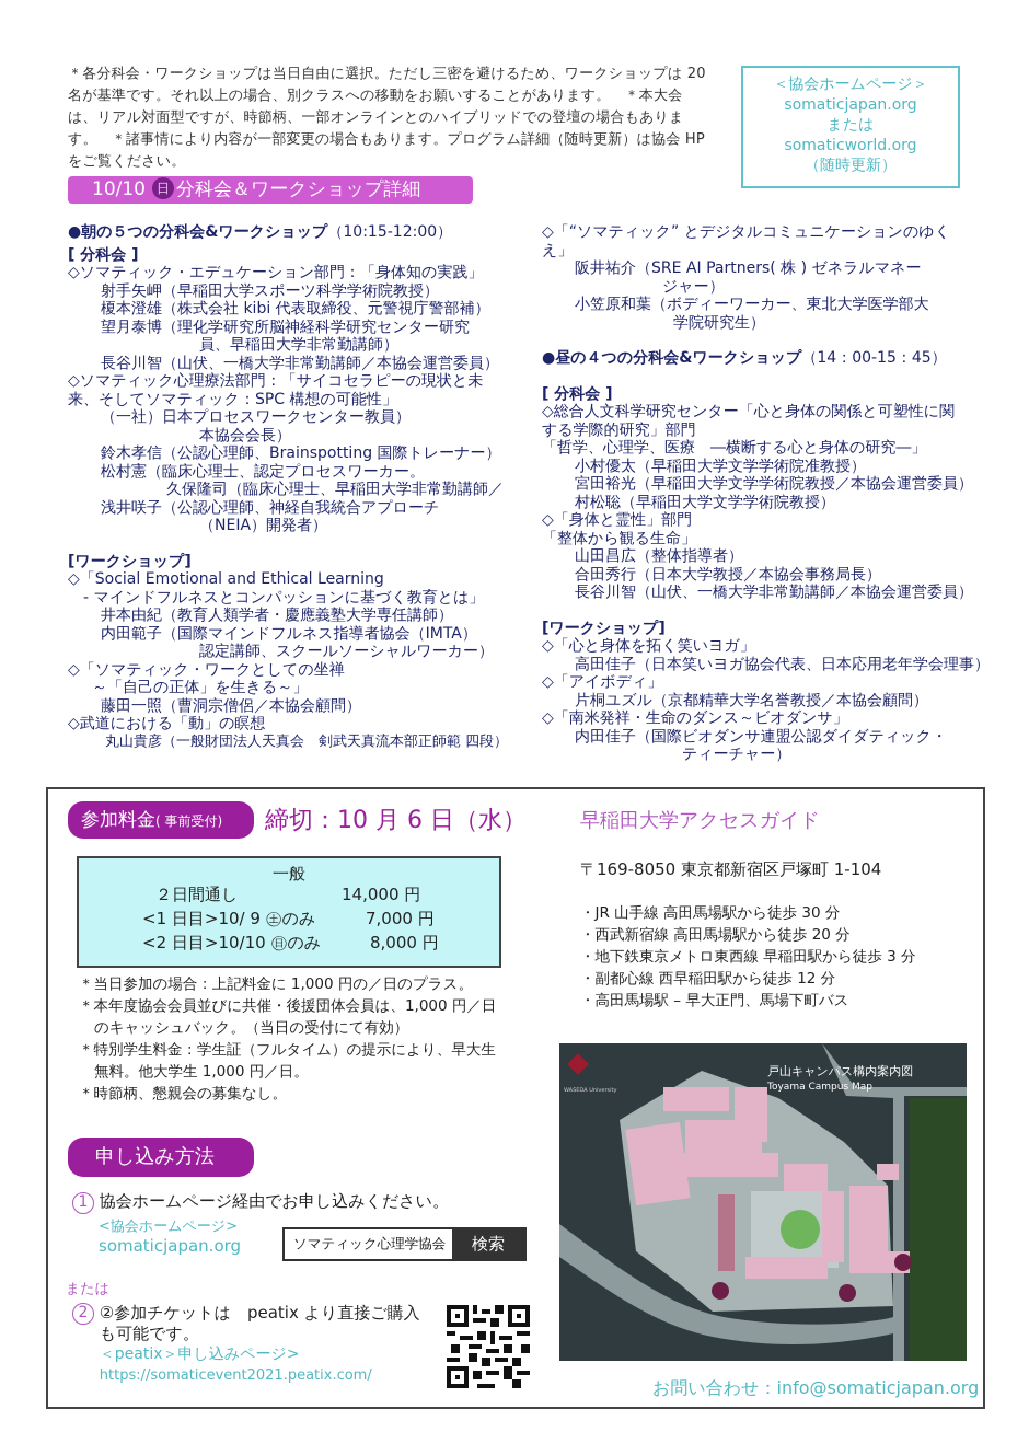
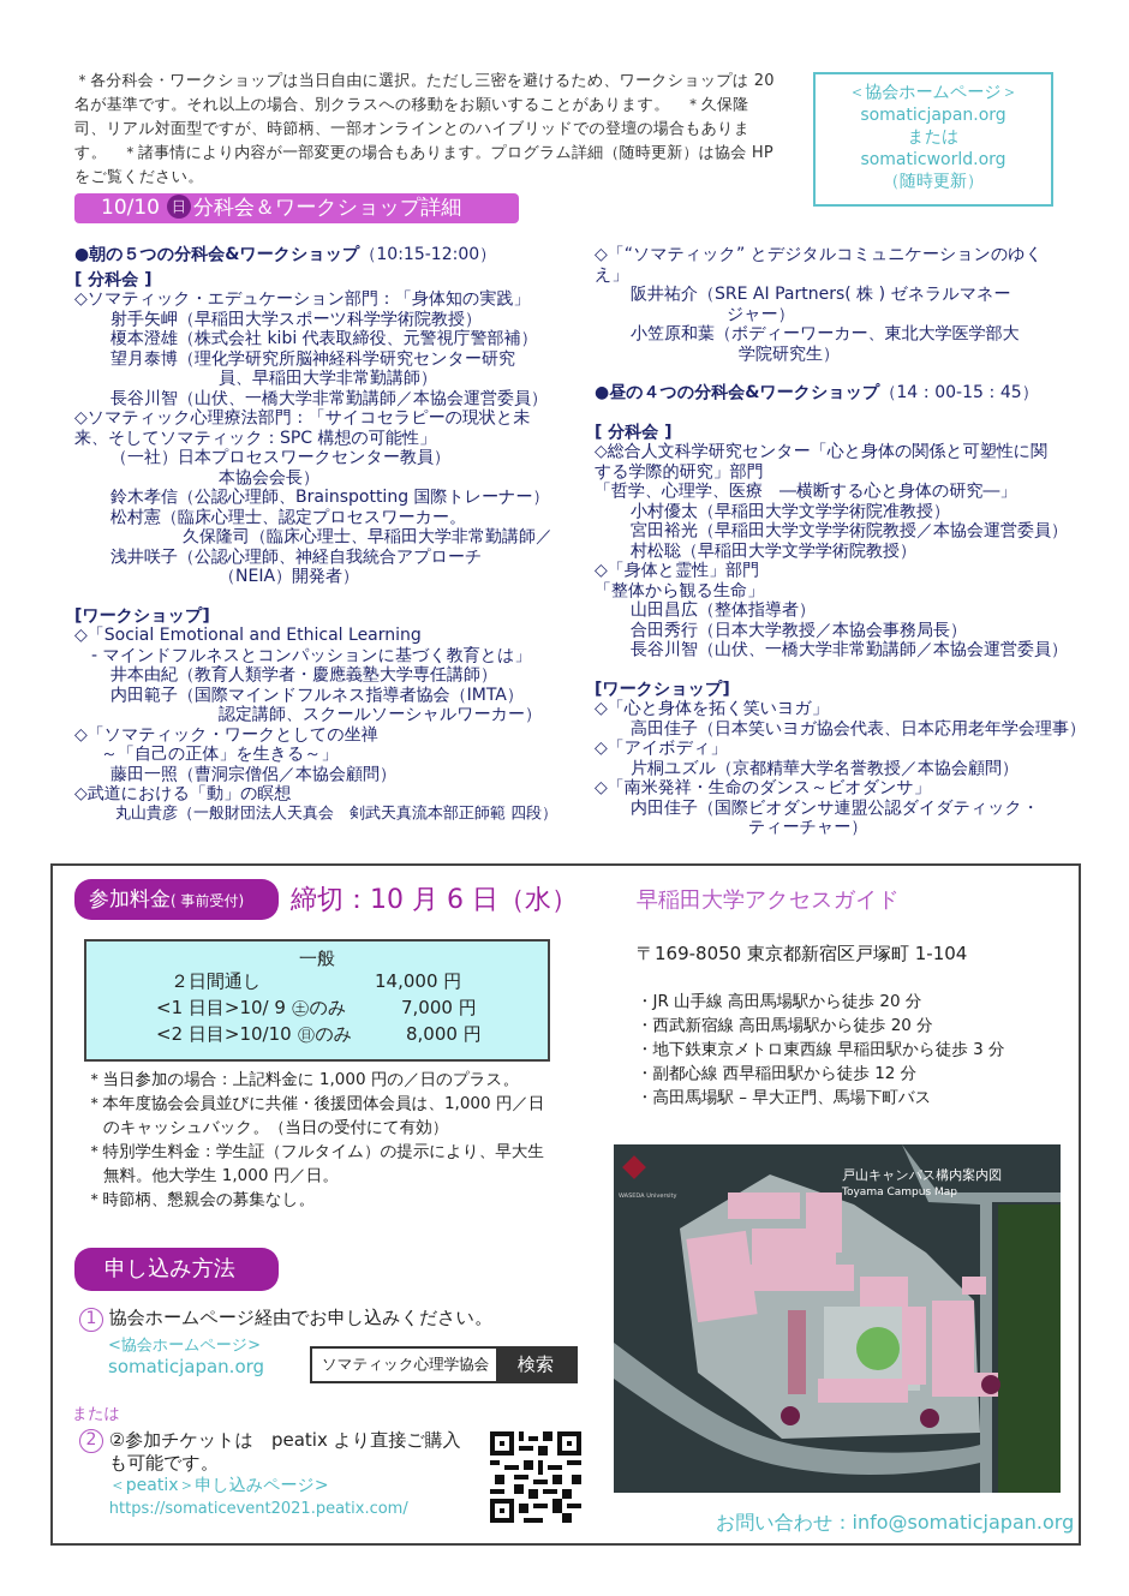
- ＊各分科会・ワークショップは当日自由に選択。ただし三密を避けるため、ワークショップは 20 名が基準です。それ以上の場合、別クラスへの移動をお願いすることがあります。 ＊本大会は、リアル対面型ですが、時節柄、一部オンラインとのハイブリッドでの登壇の場合もあります。 ＊諸事情により内容が一部変更の場合もあります。プログラム詳細（随時更新）は協会 HP をご覧ください。
+ ＊各分科会・ワークショップは当日自由に選択。ただし三密を避けるため、ワークショップは 20 名が基準です。それ以上の場合、別クラスへの移動をお願いすることがあります。 ＊久保隆司、リアル対面型ですが、時節柄、一部オンラインとのハイブリッドでの登壇の場合もあります。 ＊諸事情により内容が一部変更の場合もあります。プログラム詳細（随時更新）は協会 HP をご覧ください。
  ＜協会ホームページ＞
  somaticjapan.org
  または
  somaticworld.org
  （随時更新）
  10/10 日 分科会＆ワークショップ詳細
  ●朝の５つの分科会&ワークショップ（10:15-12:00）
  [ 分科会 ]
  ◇ソマティック・エデュケーション部門：「身体知の実践」
  射手矢岬（早稲田大学スポーツ科学学術院教授）
  榎本澄雄（株式会社 kibi 代表取締役、元警視庁警部補）
  望月泰博（理化学研究所脳神経科学研究センター研究
  員、早稲田大学非常勤講師）
  長谷川智（山伏、一橋大学非常勤講師／本協会運営委員）
  ◇ソマティック心理療法部門：「サイコセラピーの現状と未
  来、そしてソマティック：SPC 構想の可能性」
  （一社）日本プロセスワークセンター教員）
  本協会会長）
  鈴木孝信（公認心理師、Brainspotting 国際トレーナー）
  松村憲（臨床心理士、認定プロセスワーカー。
  久保隆司（臨床心理士、早稲田大学非常勤講師／
  浅井咲子（公認心理師、神経自我統合アプローチ
  （NEIA）開発者）
  [ワークショップ]
  ◇「Social Emotional and Ethical Learning
  - マインドフルネスとコンパッションに基づく教育とは」
  井本由紀（教育人類学者・慶應義塾大学専任講師）
  内田範子（国際マインドフルネス指導者協会（IMTA）
  認定講師、スクールソーシャルワーカー）
  ◇「ソマティック・ワークとしての坐禅
  ～「自己の正体」を生きる～」
  藤田一照（曹洞宗僧侶／本協会顧問）
  ◇武道における「動」の瞑想
  丸山貴彦（一般財団法人天真会 剣武天真流本部正師範 四段）
  ◇「“ソマティック” とデジタルコミュニケーションのゆく
  え」
  阪井祐介（SRE AI Partners( 株 ) ゼネラルマネー
  ジャー）
  小笠原和葉（ボディーワーカー、東北大学医学部大
  学院研究生）
  ●昼の４つの分科会&ワークショップ（14：00-15：45）
  [ 分科会 ]
  ◇総合人文科学研究センター「心と身体の関係と可塑性に関
  する学際的研究」部門
  「哲学、心理学、医療 ―横断する心と身体の研究―」
  小村優太（早稲田大学文学学術院准教授）
  宮田裕光（早稲田大学文学学術院教授／本協会運営委員）
  村松聡（早稲田大学文学学術院教授）
  ◇「身体と霊性」部門
  「整体から観る生命」
  山田昌広（整体指導者）
  合田秀行（日本大学教授／本協会事務局長）
  長谷川智（山伏、一橋大学非常勤講師／本協会運営委員）
  [ワークショップ]
  ◇「心と身体を拓く笑いヨガ」
  高田佳子（日本笑いヨガ協会代表、日本応用老年学会理事）
  ◇「アイボディ」
  片桐ユズル（京都精華大学名誉教授／本協会顧問）
  ◇「南米発祥・生命のダンス～ビオダンサ」
  内田佳子（国際ビオダンサ連盟公認ダイダティック・
  ティーチャー）
  参加料金( 事前受付)
  締切：10 月 6 日（水）
  一般
  ２日間通し
  14,000 円
  <1 日目>10/ 9 ㊏のみ
  7,000 円
  <2 日目>10/10 ㊐のみ
  8,000 円
  ＊当日参加の場合：上記料金に 1,000 円の／日のプラス。
  ＊本年度協会会員並びに共催・後援団体会員は、1,000 円／日
  のキャッシュバック。（当日の受付にて有効）
  ＊特別学生料金：学生証（フルタイム）の提示により、早大生
  無料。他大学生 1,000 円／日。
  ＊時節柄、懇親会の募集なし。
  早稲田大学アクセスガイド
  〒169-8050 東京都新宿区戸塚町 1-104
- ・JR 山手線 高田馬場駅から徒歩 30 分
+ ・JR 山手線 高田馬場駅から徒歩 20 分
  ・西武新宿線 高田馬場駅から徒歩 20 分
  ・地下鉄東京メトロ東西線 早稲田駅から徒歩 3 分
  ・副都心線 西早稲田駅から徒歩 12 分
  ・高田馬場駅 – 早大正門、馬場下町バス
  戸山キャンパス構内案内図
  Toyama Campus Map
  申し込み方法
  1 協会ホームページ経由でお申し込みください。
  <協会ホームページ>
  somaticjapan.org
  ソマティック心理学協会
  検索
  または
  2
  ②参加チケットは peatix より直接ご購入
  も可能です。
  ＜peatix＞申し込みページ>
  https://somaticevent2021.peatix.com/
  お問い合わせ：info@somaticjapan.org
